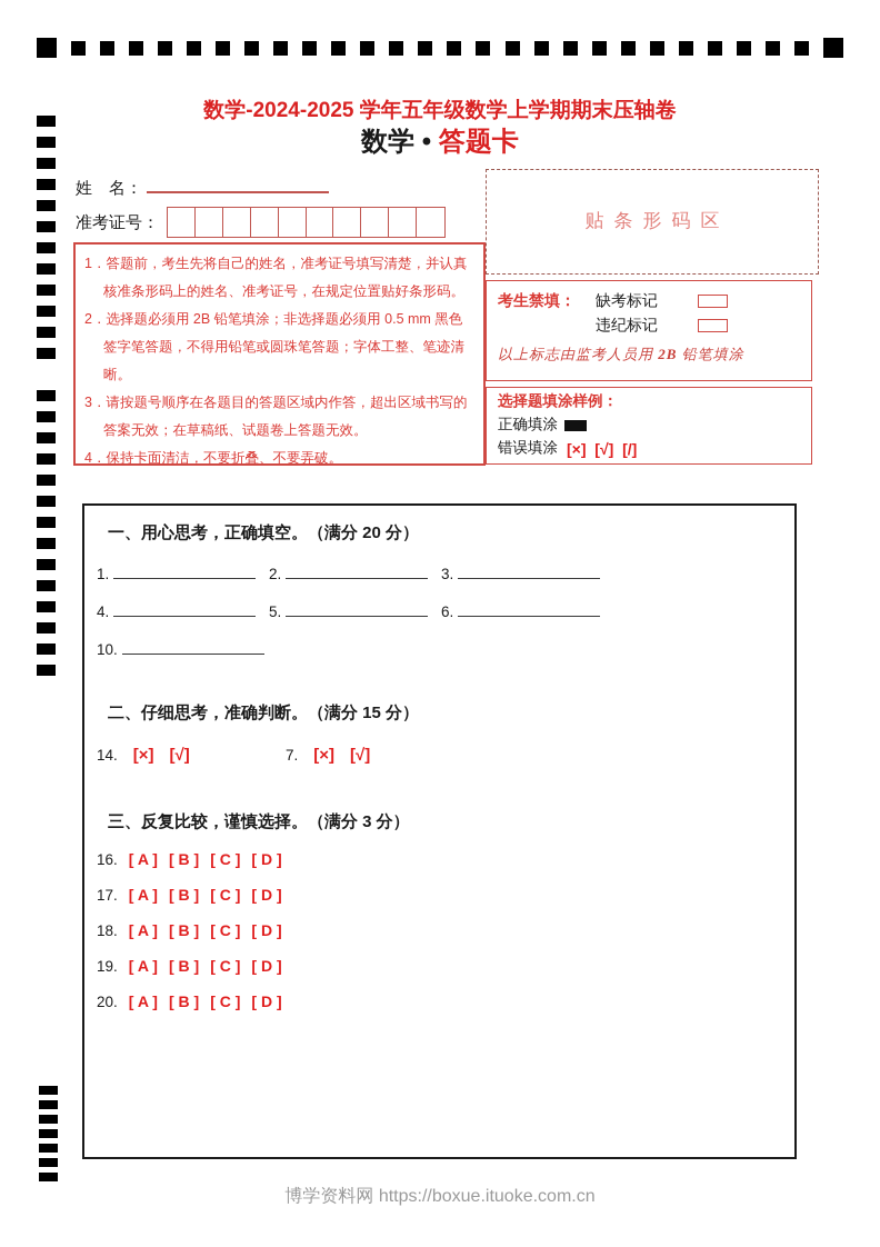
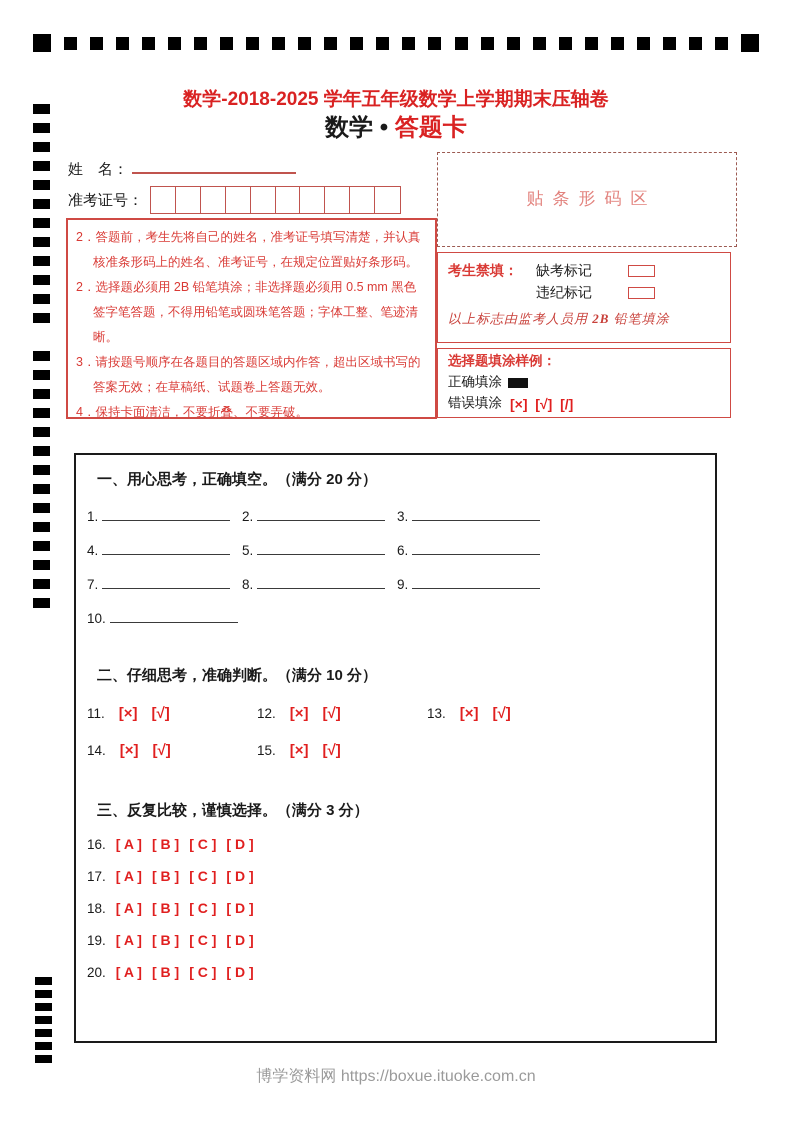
- 数学-2024-2025 学年五年级数学上学期期末压轴卷
+ 数学-2018-2025 学年五年级数学上学期期末压轴卷
  数学 • 答题卡
  姓 名：
  准考证号：
  贴条形码区
- 1．答题前，考生先将自己的姓名，准考证号填写清楚，并认真核准条形码上的姓名、准考证号，在规定位置贴好条形码。
+ 2．答题前，考生先将自己的姓名，准考证号填写清楚，并认真核准条形码上的姓名、准考证号，在规定位置贴好条形码。
  2．选择题必须用 2B 铅笔填涂；非选择题必须用 0.5 mm 黑色签字笔答题，不得用铅笔或圆珠笔答题；字体工整、笔迹清晰。
  3．请按题号顺序在各题目的答题区域内作答，超出区域书写的答案无效；在草稿纸、试题卷上答题无效。
  4．保持卡面清洁，不要折叠、不要弄破。
  考生禁填：
  缺考标记
  违纪标记
  以上标志由监考人员用 2B 铅笔填涂
  选择题填涂样例：
  正确填涂
  错误填涂
  [×] [√] [/]
  一、用心思考，正确填空。（满分 20 分）
  1.
  2.
  3.
  4.
  5.
  6.
+ 7.
+ 8.
+ 9.
  10.
- 二、仔细思考，准确判断。（满分 15 分）
+ 二、仔细思考，准确判断。（满分 10 分）
+ 11. [×] [√]
+ 12. [×] [√]
+ 13. [×] [√]
  14. [×] [√]
- 7. [×] [√]
+ 15. [×] [√]
  三、反复比较，谨慎选择。（满分 3 分）
  16.
  [ A ]
  [ B ]
  [ C ]
  [ D ]
  17.
  [ A ]
  [ B ]
  [ C ]
  [ D ]
  18.
  [ A ]
  [ B ]
  [ C ]
  [ D ]
  19.
  [ A ]
  [ B ]
  [ C ]
  [ D ]
  20.
  [ A ]
  [ B ]
  [ C ]
  [ D ]
  博学资料网 https://boxue.ituoke.com.cn
